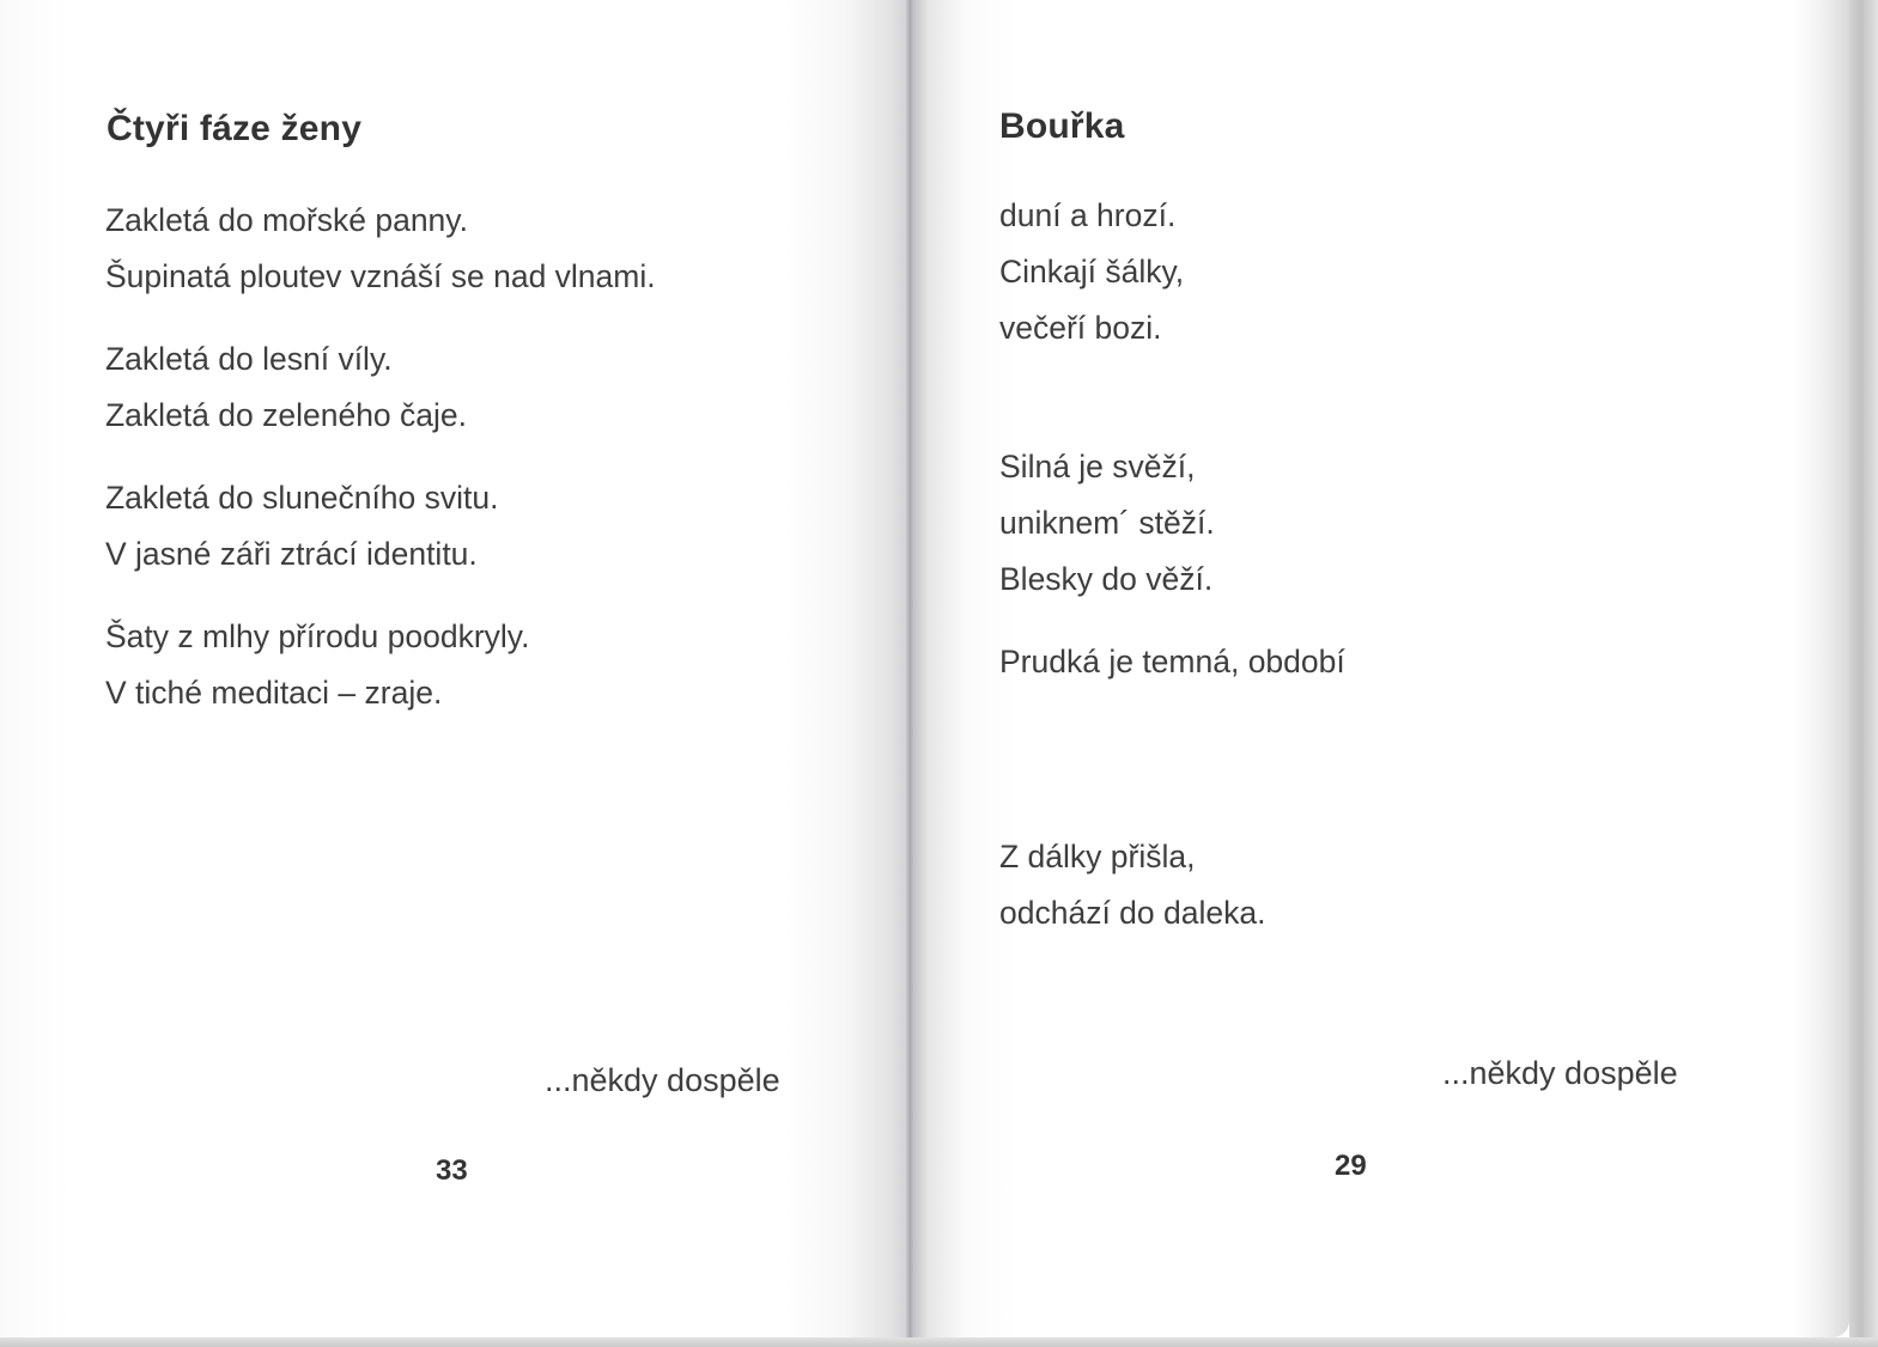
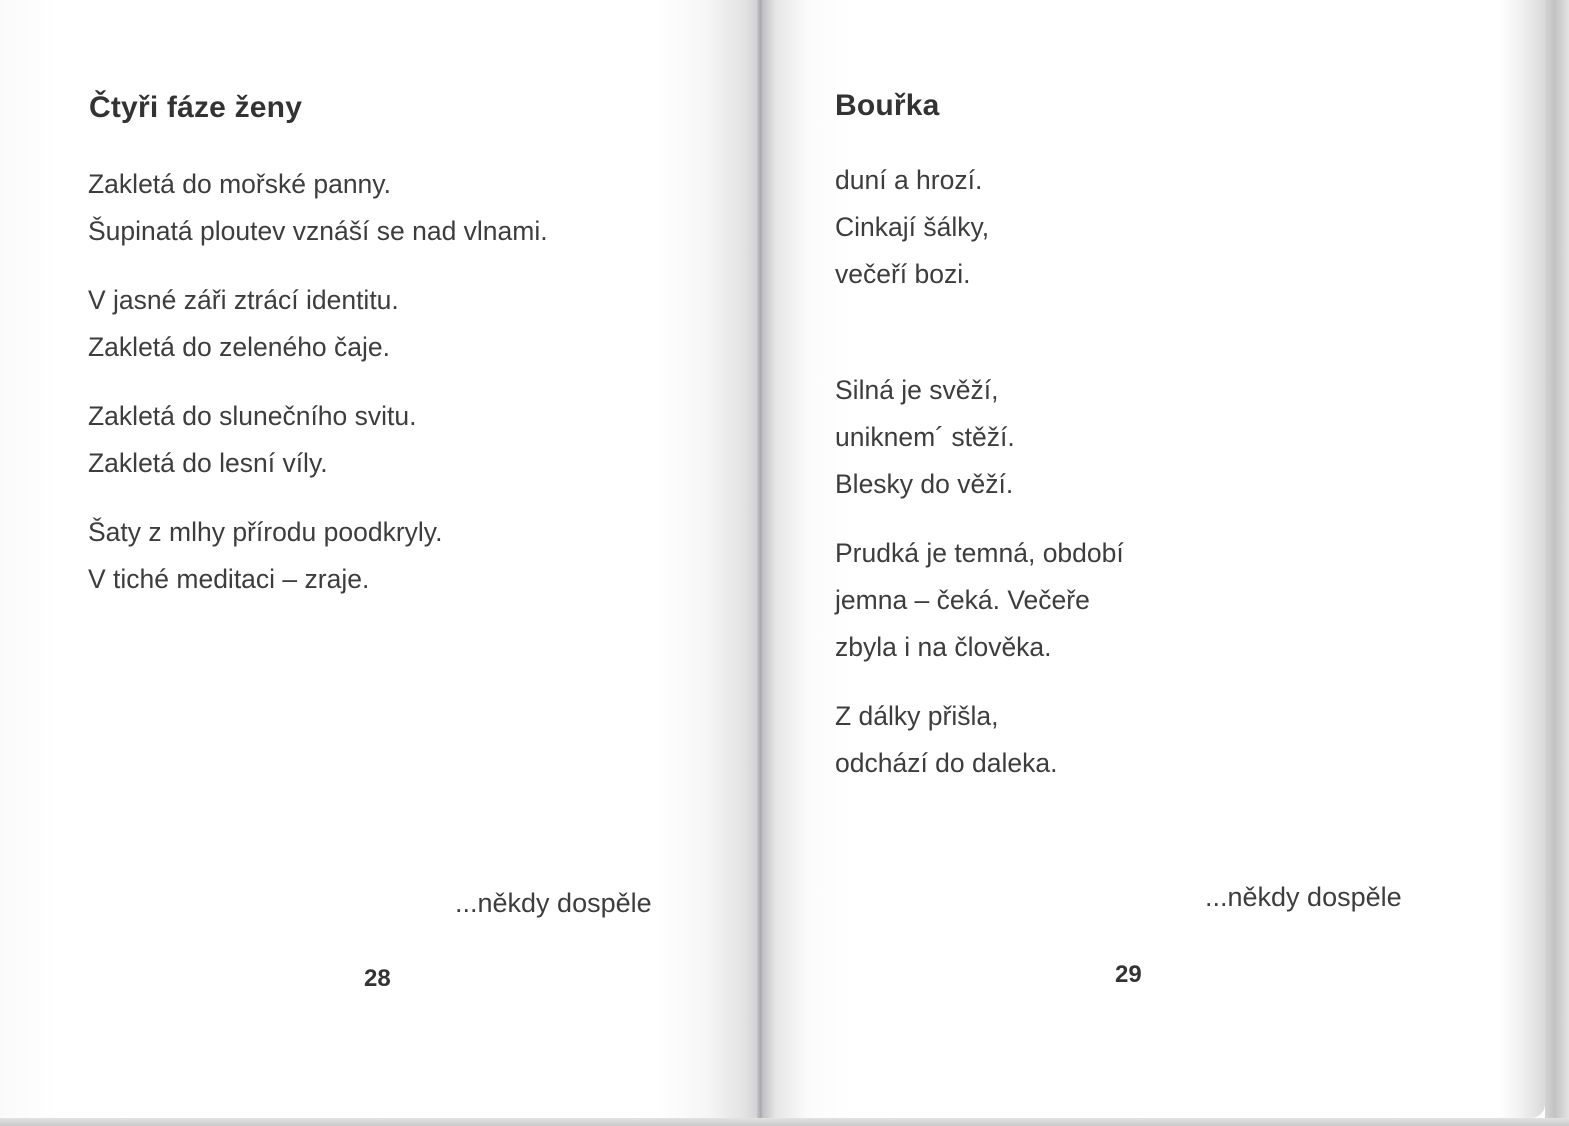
  Čtyři fáze ženy
  Zakletá do mořské panny.
  Šupinatá ploutev vznáší se nad vlnami.
- Zakletá do lesní víly.
+ V jasné záři ztrácí identitu.
  Zakletá do zeleného čaje.
  Zakletá do slunečního svitu.
- V jasné záři ztrácí identitu.
+ Zakletá do lesní víly.
  Šaty z mlhy přírodu poodkryly.
  V tiché meditaci – zraje.
  ...někdy dospěle
- 33
+ 28
  Bouřka
  duní a hrozí.
  Cinkají šálky,
  večeří bozi.
  Silná je svěží,
  uniknem´ stěží.
  Blesky do věží.
  Prudká je temná, období
+ jemna – čeká. Večeře
+ zbyla i na člověka.
  Z dálky přišla,
  odchází do daleka.
  ...někdy dospěle
  29
